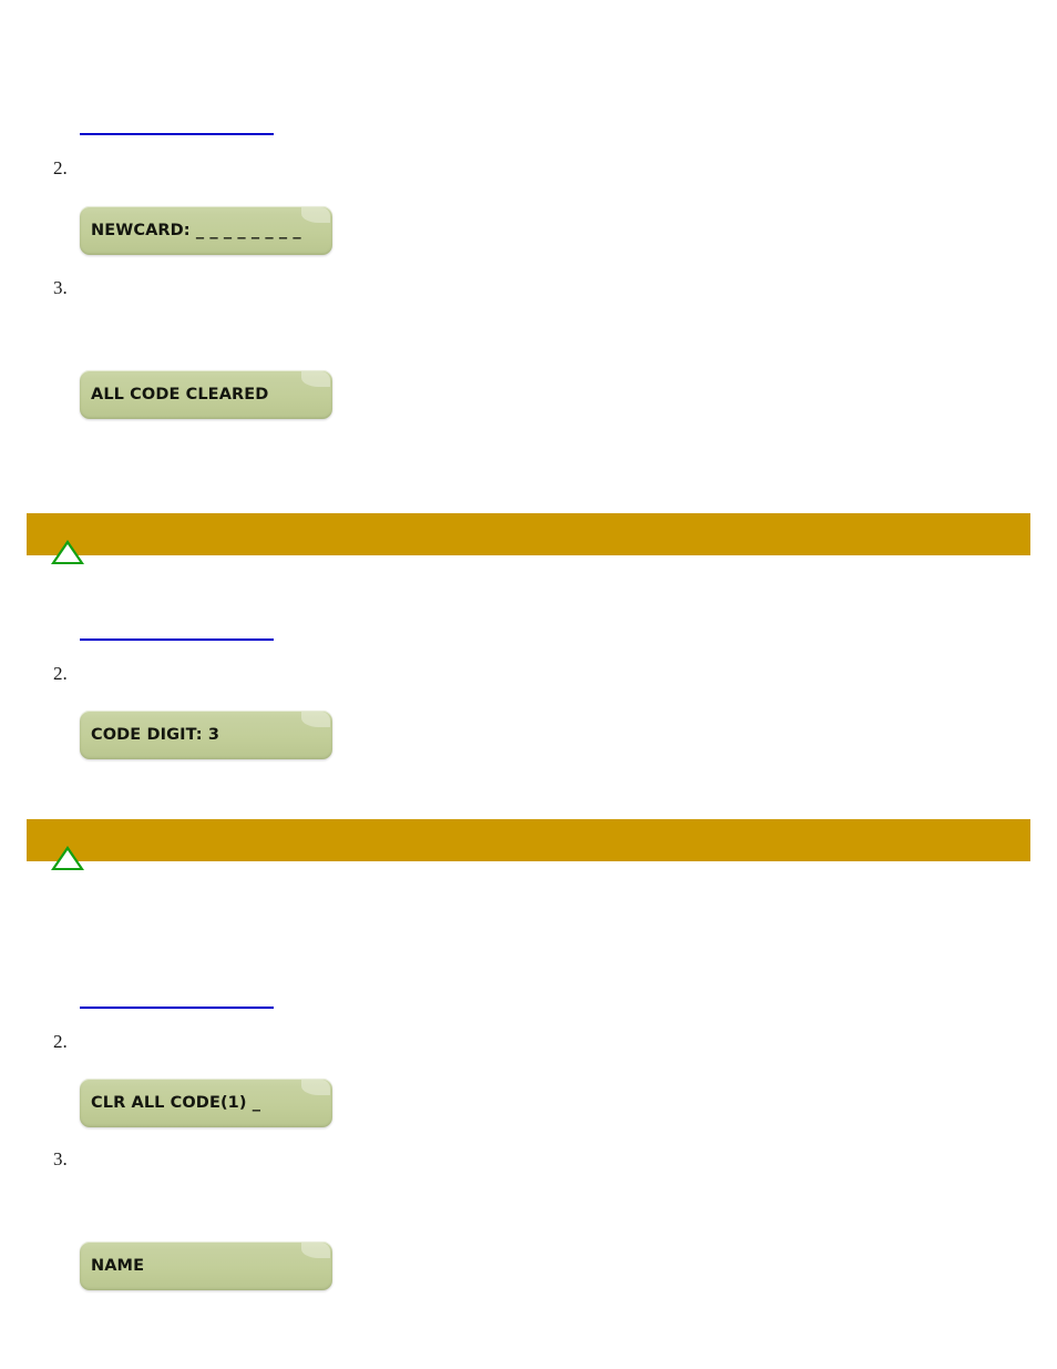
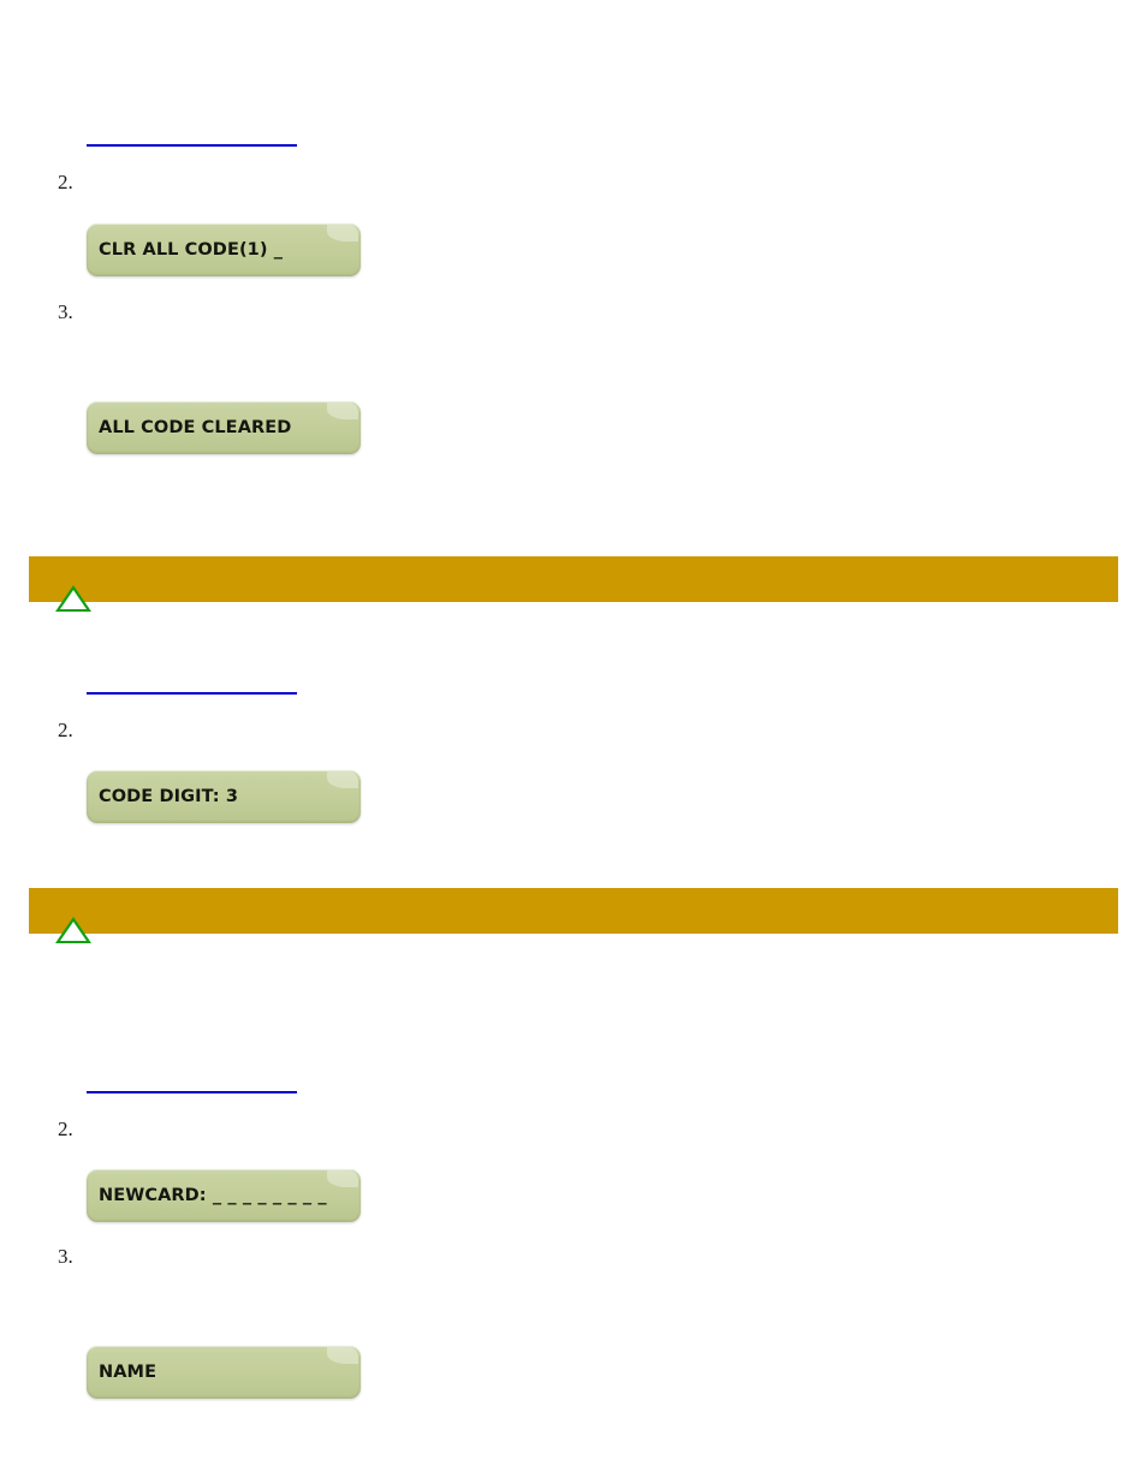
  2.
- NEWCARD: _ _ _ _ _ _ _ _
+ CLR ALL CODE(1) _
  3.
  ALL CODE CLEARED
  2.
  CODE DIGIT: 3
  2.
- CLR ALL CODE(1) _
+ NEWCARD: _ _ _ _ _ _ _ _
  3.
  NAME
